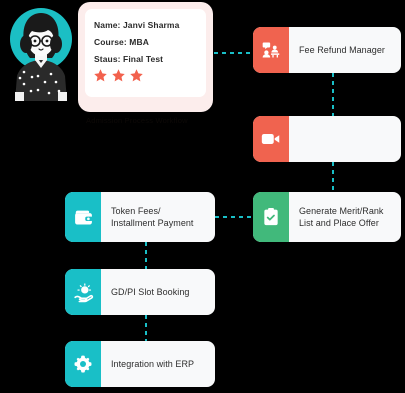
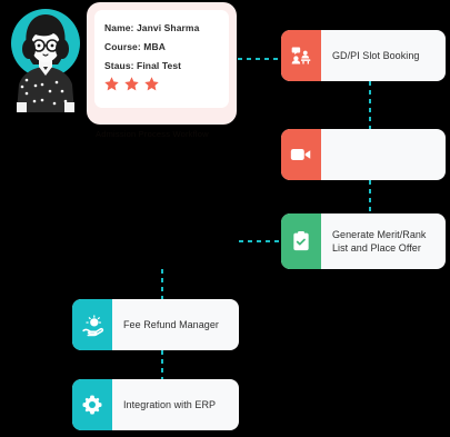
  Name: Janvi Sharma
  Course: MBA
  Staus: Final Test
- Fee Refund Manager
+ GD/PI Slot Booking
  Generate Merit/Rank List and Place Offer
- Token Fees/ Installment Payment
- GD/PI Slot Booking
+ Fee Refund Manager
  Integration with ERP
